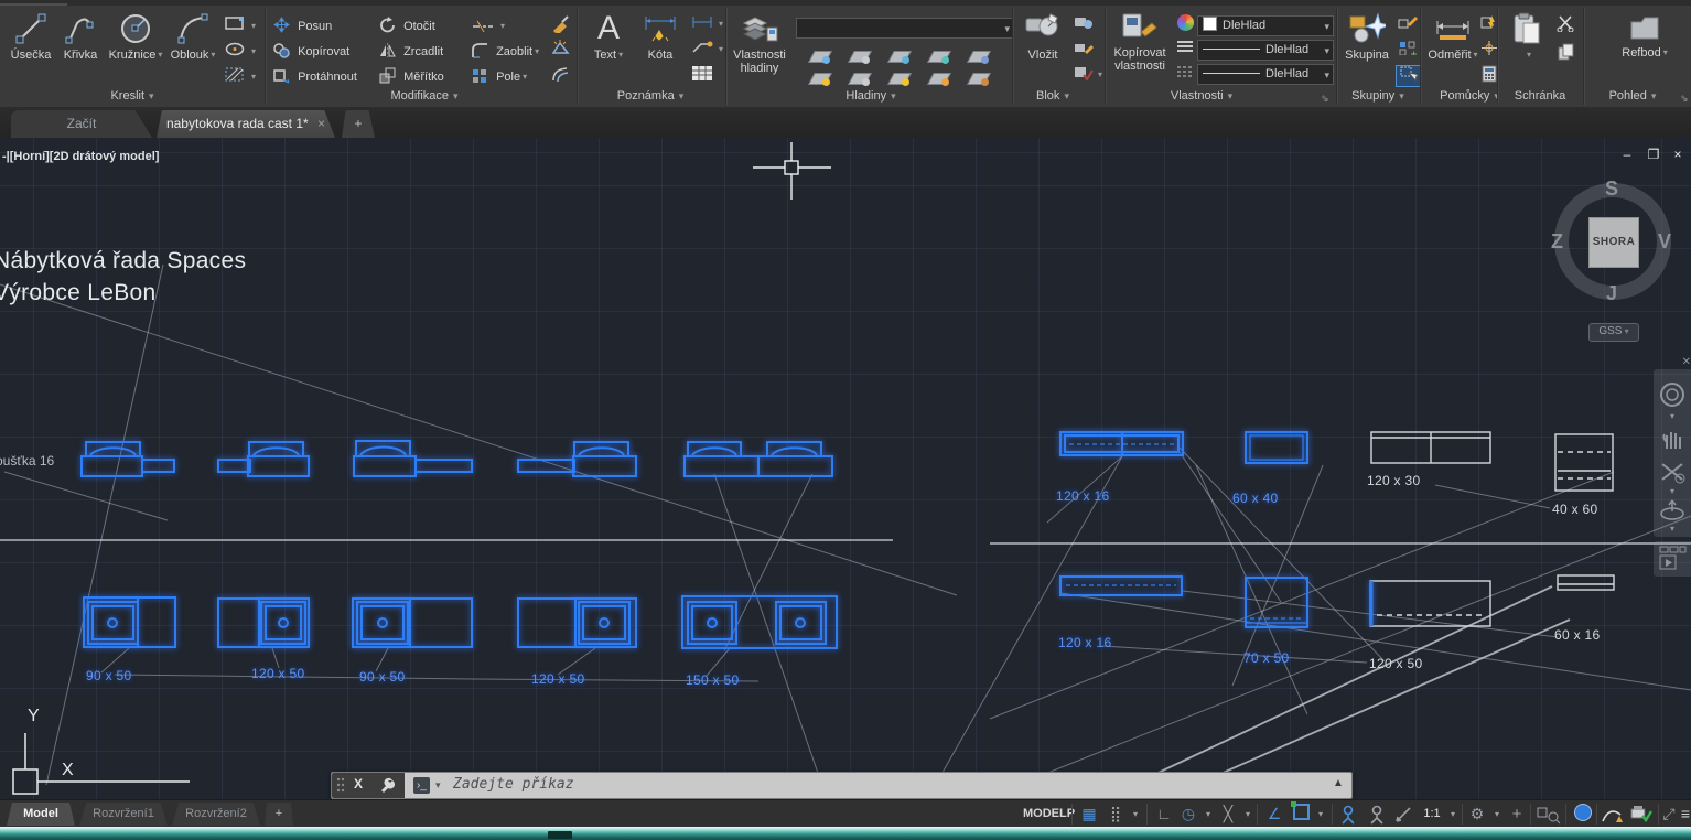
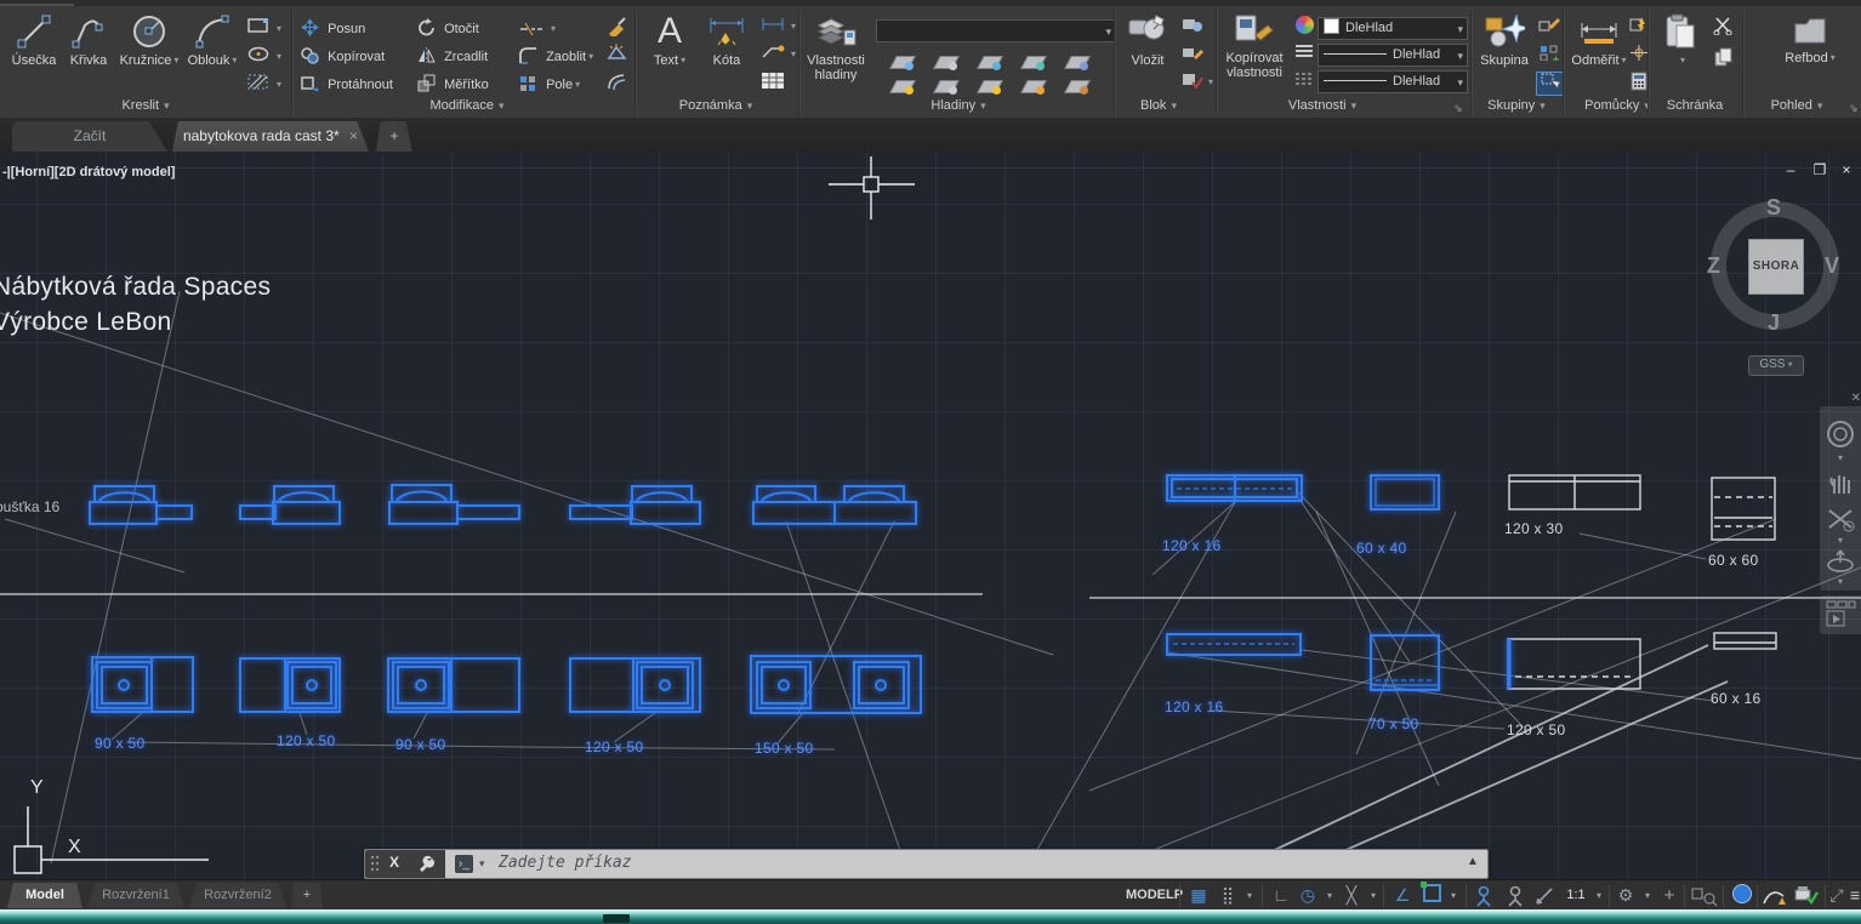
  Úsečka
  Křivka
  Kružnice ▾
  Oblouk ▾
  ▾
  ▾
  ▾
  Kreslit ▾
  Posun
  Kopírovat
  Protáhnout
  Otočit
  Zrcadlit
  Měřítko
  ▾
  Zaoblit ▾
  Pole ▾
  Modifikace ▾
  A
  Text ▾
  Kóta
  ▾
  ▾
  Poznámka ▾
  Vlastnosti
  hladiny
  ▾
  Hladiny ▾
  Vložit
  ▾
  Blok ▾
  Kopírovat
  vlastnosti
  DleHlad
  ▾
  DleHlad
  ▾
  DleHlad
  ▾
  Vlastnosti ▾
  ⇘
  Skupina
  Skupiny ▾
  Odměřit ▾
  Pomůcky
  ▾
  Schránka
  Refbod ▾
  Pohled ▾
  ⇘
  Začít
- nabytokova rada cast 1* ×
+ nabytokova rada cast 3* ×
  +
  -|[Horní][2D drátový model]
  –
  ❐
  ×
  Nábytková řada Spaces
  Výrobce LeBon
  ušťka 16
  Y
  X
  90 x 50
  120 x 50
  90 x 50
  120 x 50
  150 x 50
  120 x 16
  60 x 40
  120 x 30
- 40 x 60
+ 60 x 60
  120 x 16
  70 x 50
  120 x 50
  60 x 16
  SHORA
  S
  J
  Z
  V
  GSS ▾
  ✕
  ▾
  ▾
  ▾
  X
  ›_
  ▾
  Zadejte příkaz
  ▲
  Model
  Rozvržení1
  Rozvržení2
  +
  MODEL
  ▦
  ⣿
  ▾
  ∟
  ◷
  ▾
  ╳
  ▾
  ∠
  ▾
  1:1
  ▾
  ⚙
  ▾
  +
  ⤢
  ≡
